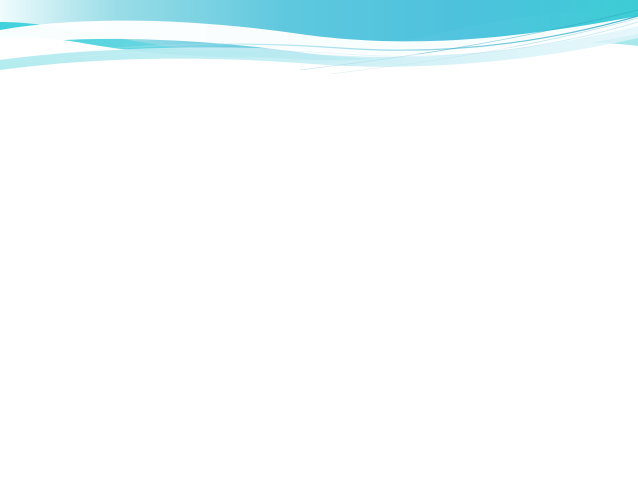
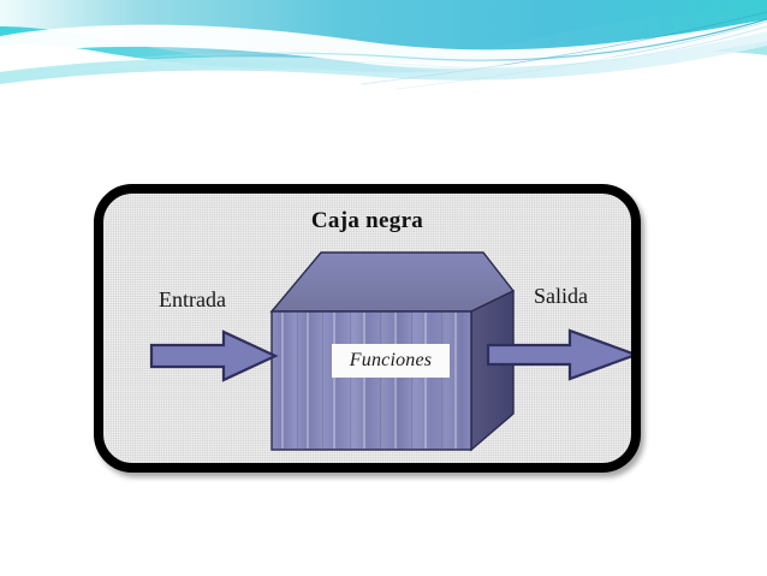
+ Caja negra
+ Funciones
+ Entrada
+ Salida
